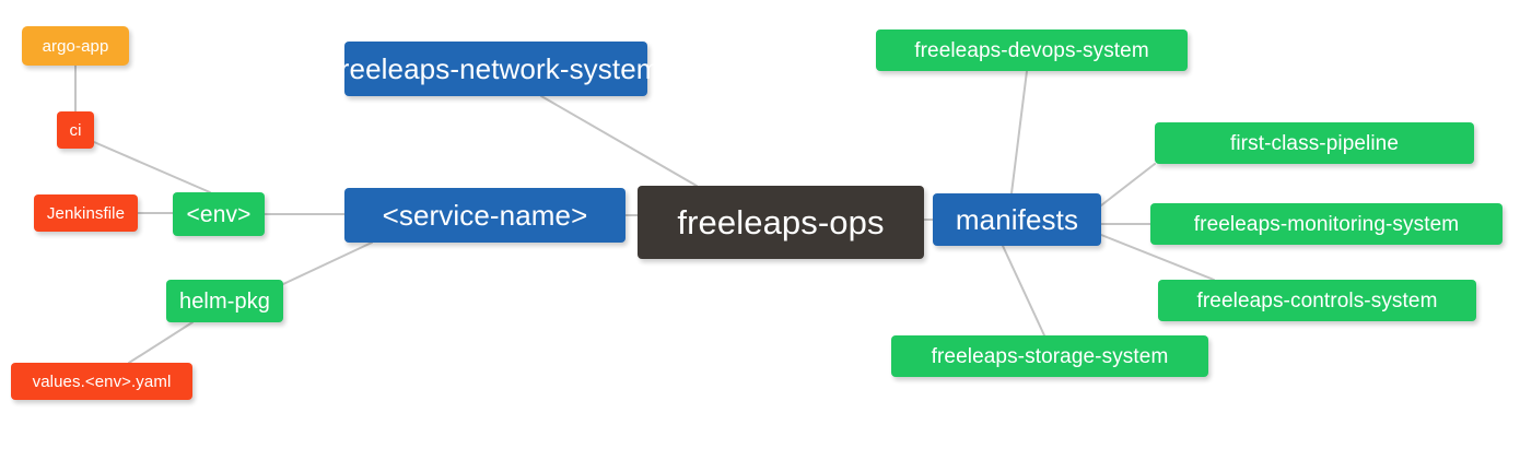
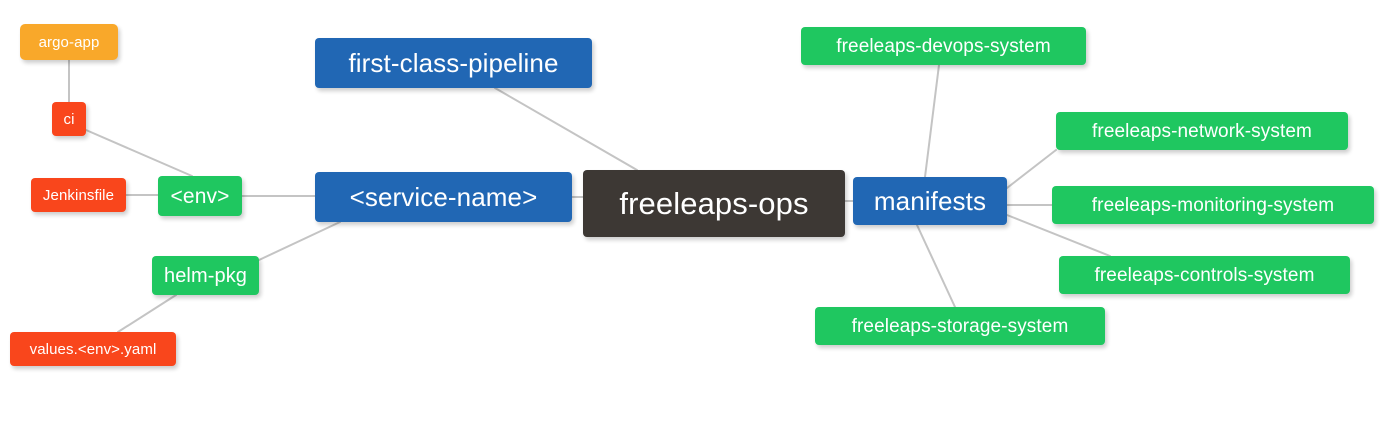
  argo-app
  ci
  Jenkinsfile
  <env>
  helm-pkg
  values.<env>.yaml
- freeleaps-network-system
+ first-class-pipeline
  <service-name>
  freeleaps-ops
  manifests
  freeleaps-devops-system
- first-class-pipeline
+ freeleaps-network-system
  freeleaps-monitoring-system
  freeleaps-controls-system
  freeleaps-storage-system
